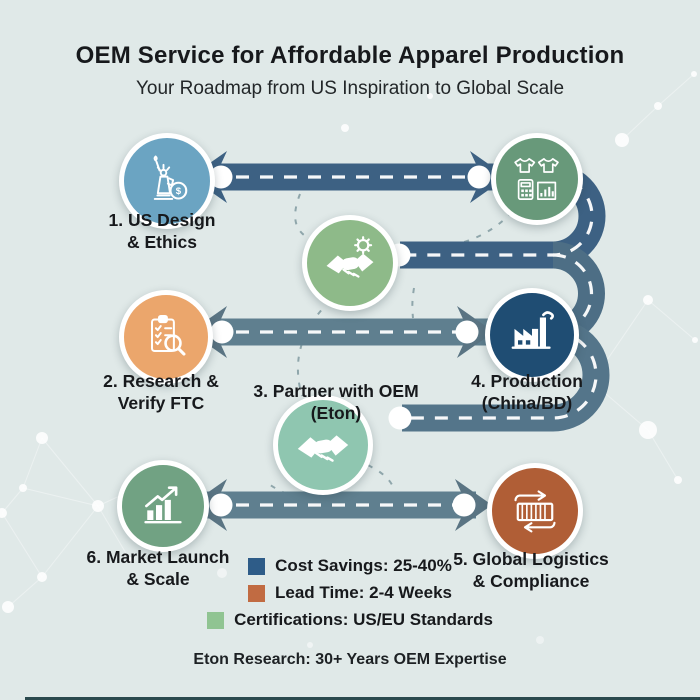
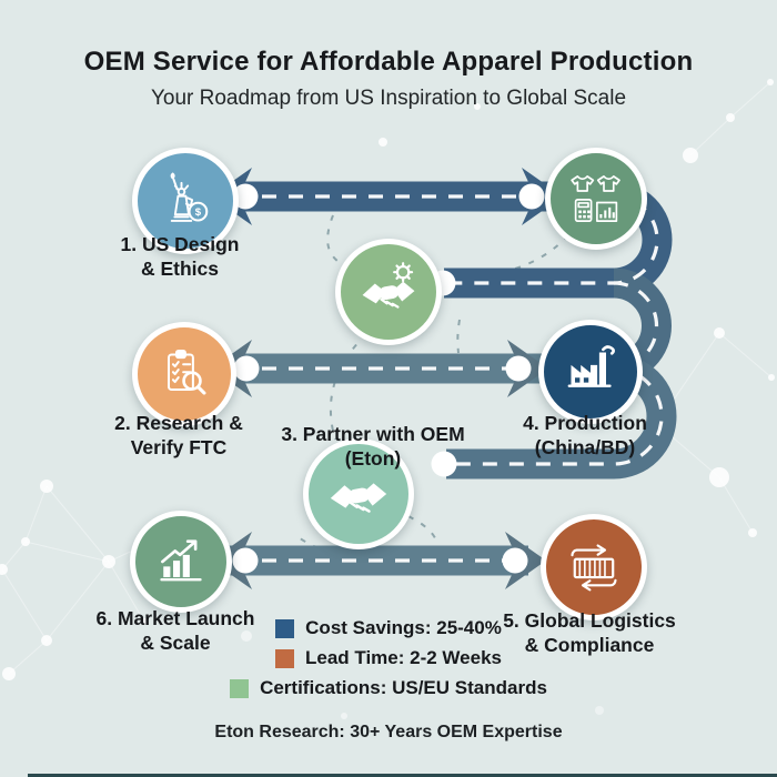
  OEM Service for Affordable Apparel Production
  Your Roadmap from US Inspiration to Global Scale
  $
  1. US Design
  & Ethics
  2. Research &
  Verify FTC
  3. Partner with OEM
  (Eton)
  4. Production
  (China/BD)
  5. Global Logistics
  & Compliance
  6. Market Launch
  & Scale
  Cost Savings: 25-40%
- Lead Time: 2-4 Weeks
+ Lead Time: 2-2 Weeks
  Certifications: US/EU Standards
  Eton Research: 30+ Years OEM Expertise
